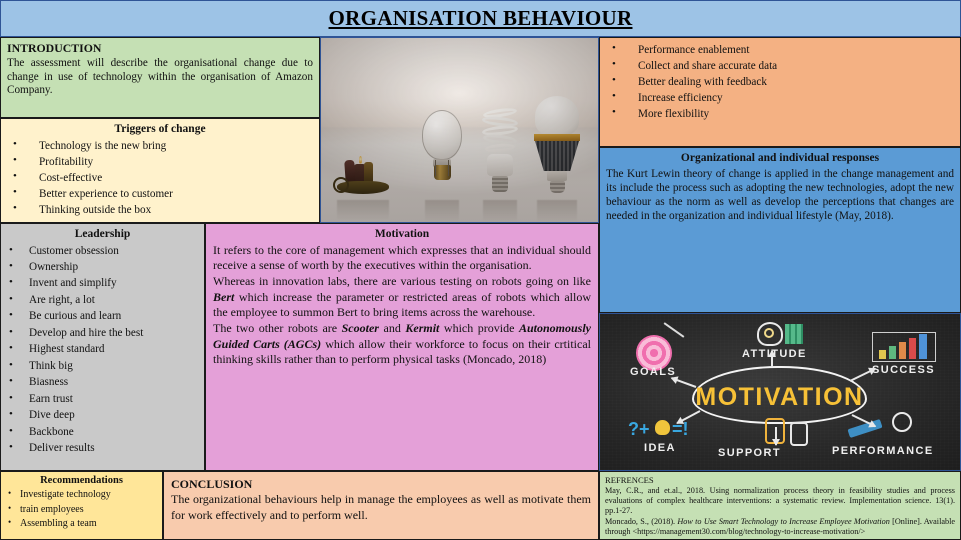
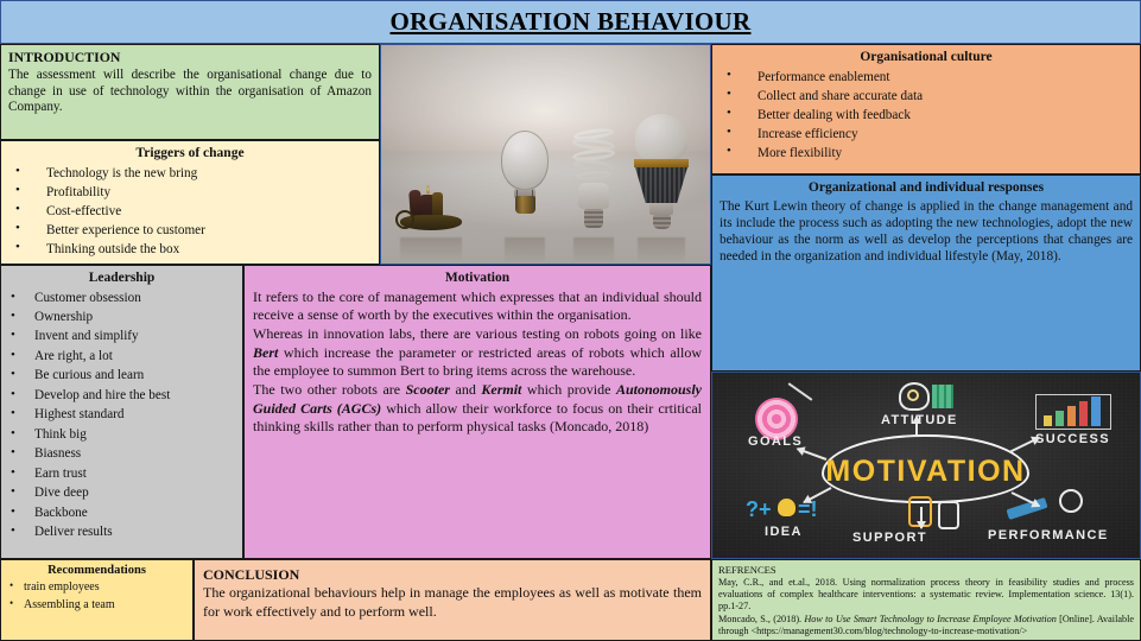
  ORGANISATION BEHAVIOUR
  INTRODUCTION
  The assessment will describe the organisational change due to change in use of technology within the organisation of Amazon Company.
  Triggers of change
  Technology is the new bring
  Profitability
  Cost-effective
  Better experience to customer
  Thinking outside the box
  Leadership
  Customer obsession
  Ownership
  Invent and simplify
  Are right, a lot
  Be curious and learn
  Develop and hire the best
  Highest standard
  Think big
  Biasness
  Earn trust
  Dive deep
  Backbone
  Deliver results
  Motivation
  It refers to the core of management which expresses that an individual should receive a sense of worth by the executives within the organisation.
  Whereas in innovation labs, there are various testing on robots going on like Bert which increase the parameter or restricted areas of robots which allow the employee to summon Bert to bring items across the warehouse.
  The two other robots are Scooter and Kermit which provide Autonomously Guided Carts (AGCs) which allow their workforce to focus on their crtitical thinking skills rather than to perform physical tasks (Moncado, 2018)
+ Organisational culture
  Performance enablement
  Collect and share accurate data
  Better dealing with feedback
  Increase efficiency
  More flexibility
  Organizational and individual responses
  The Kurt Lewin theory of change is applied in the change management and its include the process such as adopting the new technologies, adopt the new behaviour as the norm as well as develop the perceptions that changes are needed in the organization and individual lifestyle (May, 2018).
  MOTIVATION
  GOALS
  ATTUDE
  UCCESS
  ?+
  =!
  IDEA
  SUPPORT
  PERFORMANCE
  Recommendations
- Investigate technology
  train employees
  Assembling a team
  CONCLUSION
  The organizational behaviours help in manage the employees as well as motivate them for work effectively and to perform well.
  REFRENCES
  May, C.R., and et.al., 2018. Using normalization process theory in feasibility studies and process evaluations of complex healthcare interventions: a systematic review. Implementation science. 13(1). pp.1-27.
  Moncado, S., (2018). How to Use Smart Technology to Increase Employee Motivation [Online]. Available through <https://management30.com/blog/technology-to-increase-motivation/>
